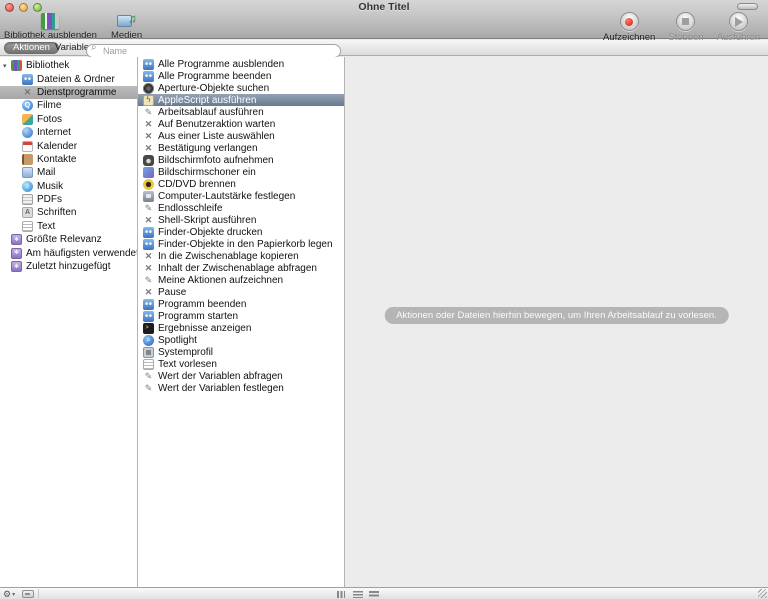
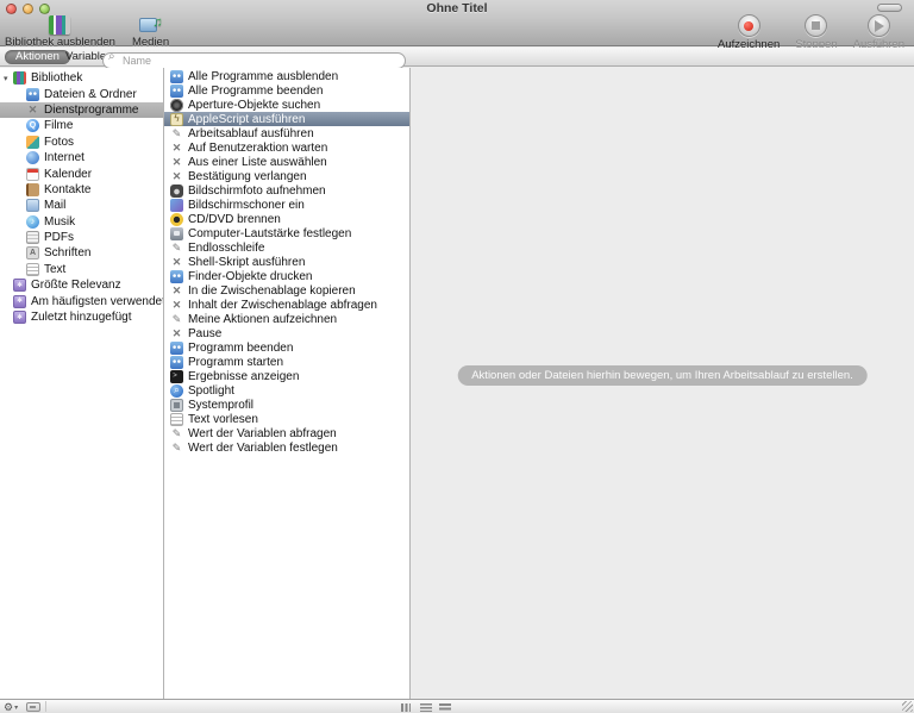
  Ohne Titel
  Bibliothek ausblenden
  Medien
  Aufzeichnen
  Stoppen
  Ausführen
  Aktionen
  Variabl
  Name
  ⌕
  Bibliothek
  Dateien & Ordner
  Dienstprogramme
  Filme
  Fotos
  Internet
  Kalender
  Kontakte
  Mail
  Musik
  PDFs
  Schriften
  Text
  Größte Relevanz
  Am häufigsten verwende
  Zuletzt hinzugefügt
  Alle Programme ausblenden
  Alle Programme beenden
  Aperture-Objekte suchen
  AppleScript ausführen
  Arbeitsablauf ausführen
  Auf Benutzeraktion warten
  Aus einer Liste auswählen
  Bestätigung verlangen
  Bildschirmfoto aufnehmen
  Bildschirmschoner ein
  CD/DVD brennen
  Computer-Lautstärke festlegen
  Endlosschleife
  Shell-Skript ausführen
  Finder-Objekte drucken
- Finder-Objekte in den Papierkorb legen
  In die Zwischenablage kopieren
  Inhalt der Zwischenablage abfragen
  Meine Aktionen aufzeichnen
  Pause
  Programm beenden
  Programm starten
  Ergebnisse anzeigen
  Spotlight
  Systemprofil
  Text vorlesen
  Wert der Variablen abfragen
  Wert der Variablen festlegen
- Aktionen oder Dateien hierhin bewegen, um Ihren Arbeitsablauf zu vorlesen.
+ Aktionen oder Dateien hierhin bewegen, um Ihren Arbeitsablauf zu erstellen.
  ⚙
